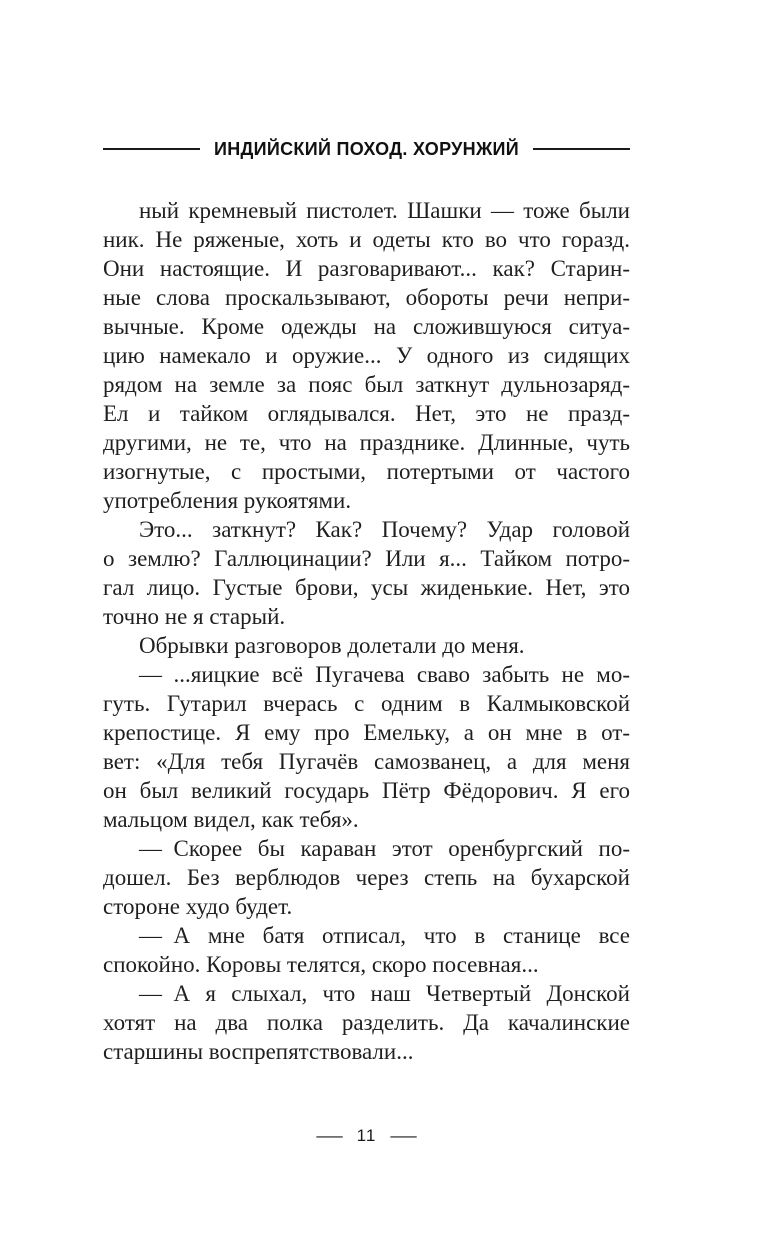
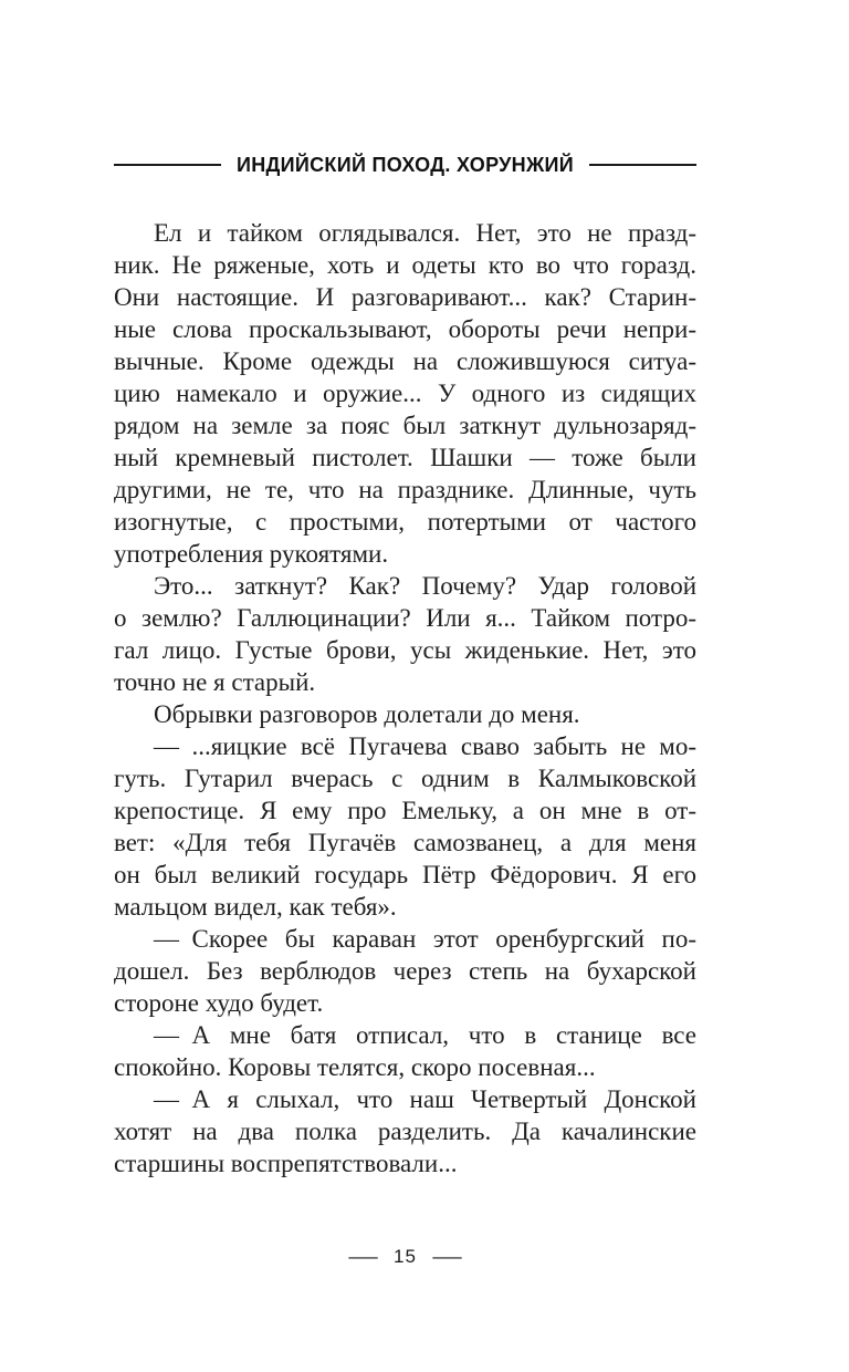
  ИНДИЙСКИЙ ПОХОД. ХОРУНЖИЙ
- ный кремневый пистолет. Шашки — тоже были
+ Ел и тайком оглядывался. Нет, это не празд-
  ник. Не ряженые, хоть и одеты кто во что горазд.
  Они настоящие. И разговаривают... как? Старин-
  ные слова проскальзывают, обороты речи непри-
  вычные. Кроме одежды на сложившуюся ситуа-
  цию намекало и оружие... У одного из сидящих
  рядом на земле за пояс был заткнут дульнозаряд-
- Ел и тайком оглядывался. Нет, это не празд-
+ ный кремневый пистолет. Шашки — тоже были
  другими, не те, что на празднике. Длинные, чуть
  изогнутые, с простыми, потертыми от частого
  употребления рукоятями.
  Это... заткнут? Как? Почему? Удар головой
  о землю? Галлюцинации? Или я... Тайком потро-
  гал лицо. Густые брови, усы жиденькие. Нет, это
  точно не я старый.
  Обрывки разговоров долетали до меня.
  — ...яицкие всё Пугачева сваво забыть не мо-
  гуть. Гутарил вчерась с одним в Калмыковской
  крепостице. Я ему про Емельку, а он мне в от-
  вет: «Для тебя Пугачёв самозванец, а для меня
  он был великий государь Пётр Фёдорович. Я его
  мальцом видел, как тебя».
  — Скорее бы караван этот оренбургский по-
  дошел. Без верблюдов через степь на бухарской
  стороне худо будет.
  — А мне батя отписал, что в станице все
  спокойно. Коровы телятся, скоро посевная...
  — А я слыхал, что наш Четвертый Донской
  хотят на два полка разделить. Да качалинские
  старшины воспрепятствовали...
- — 11 —
+ — 15 —
